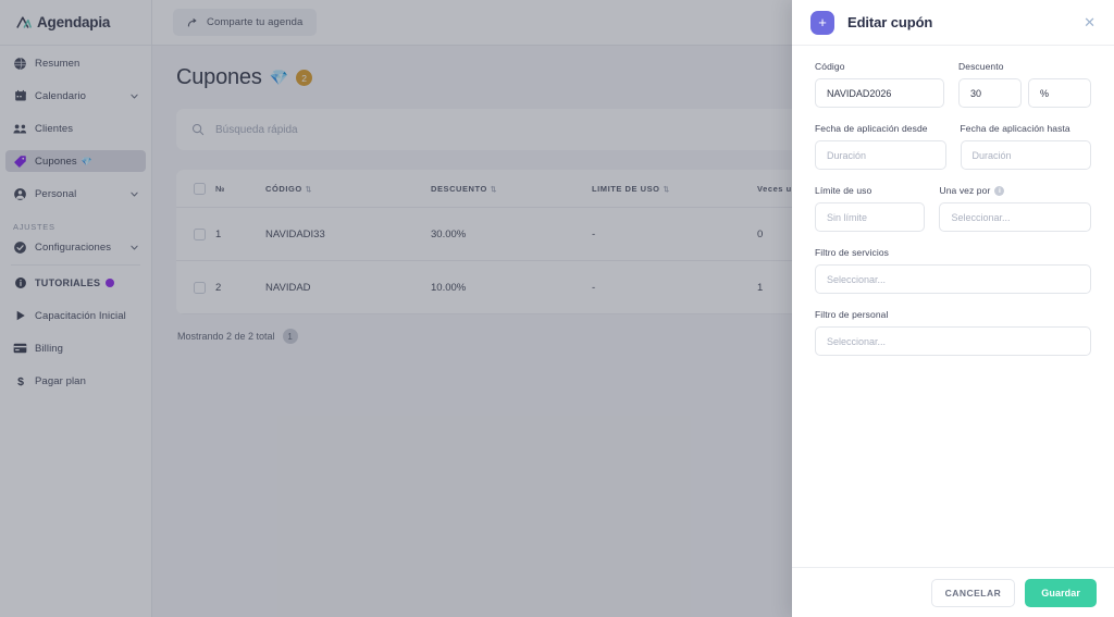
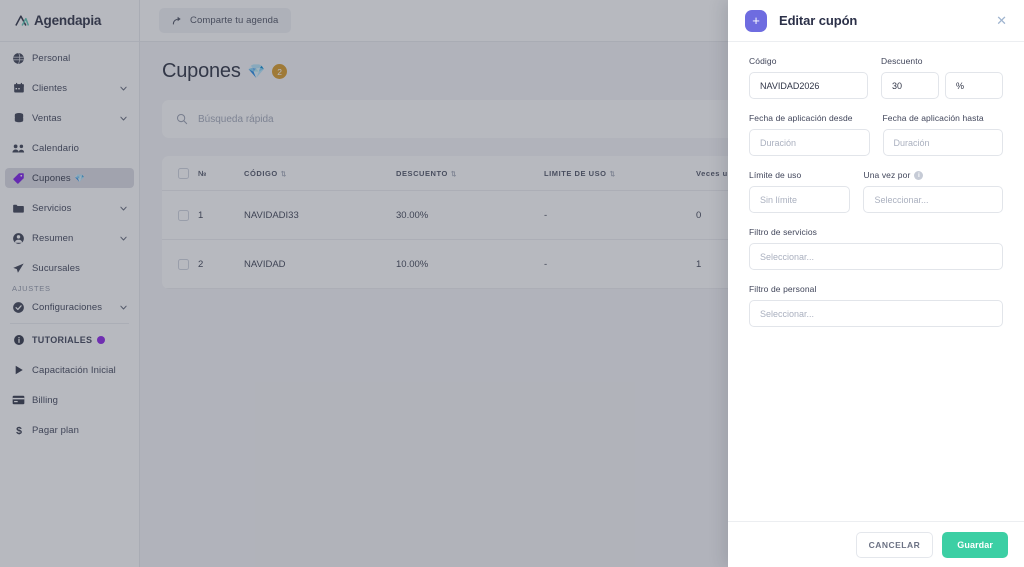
  Agendapia
- Resumen
+ Personal
- Calendario
+ Clientes
+ Ventas
- Clientes
+ Calendario
  Cupones
  💎
+ Servicios
- Personal
+ Resumen
+ Sucursales
  AJUSTES
  Configuraciones
  TUTORIALES
  Capacitación Inicial
  Billing
  $
  Pagar plan
  Comparte tu agenda
  Cupones
  💎
  2
  Búsqueda rápida
  	№	CÓDIGO	DESCUENTO	LIMITE DE USO	Veces u
  	1	NAVIDADI33	30.00%	-	0
- Mostrando 2 de 2 total
- 1
  +
  Editar cupón
  ✕
  Código
  NAVIDAD2026
  Descuento
  30
  %
  Fecha de aplicación desde
  Duración
  Fecha de aplicación hasta
  Duración
  Límite de uso
  Sin límite
  Una vez por
  Seleccionar...
  Filtro de servicios
  Seleccionar...
  Filtro de personal
  Seleccionar...
  CANCELAR
  Guardar
